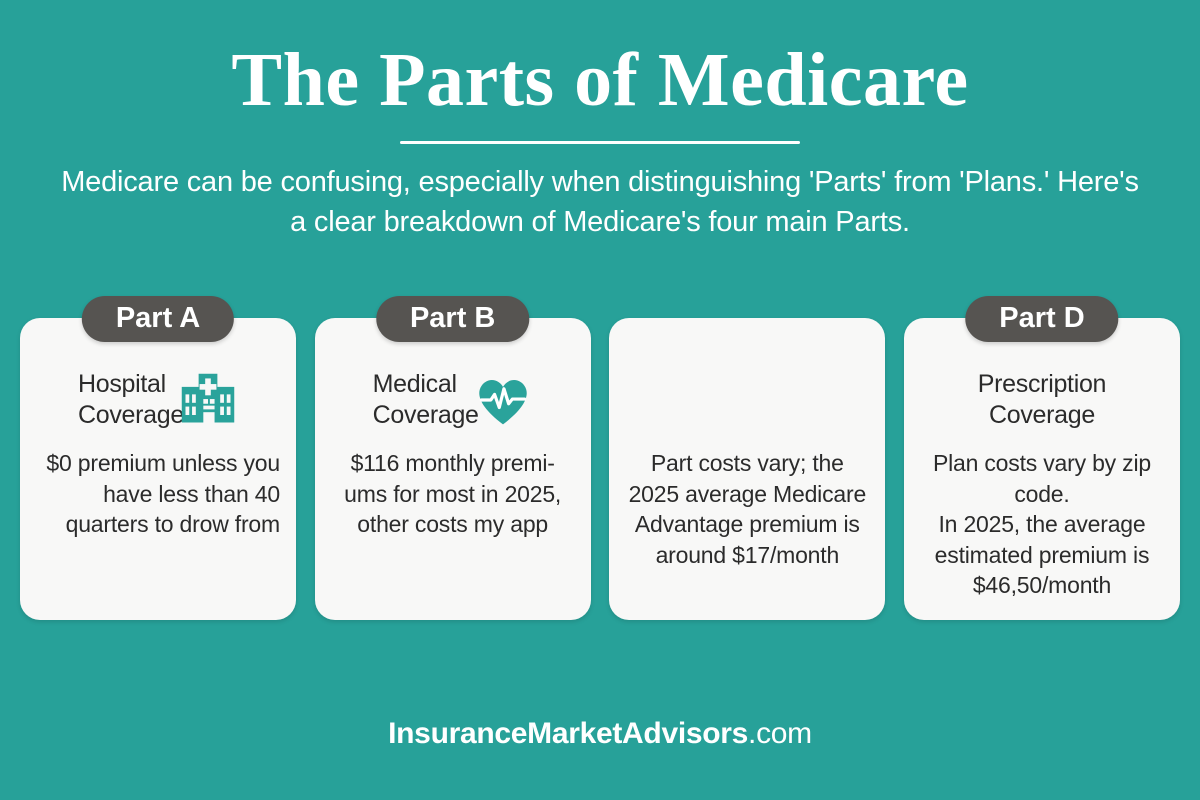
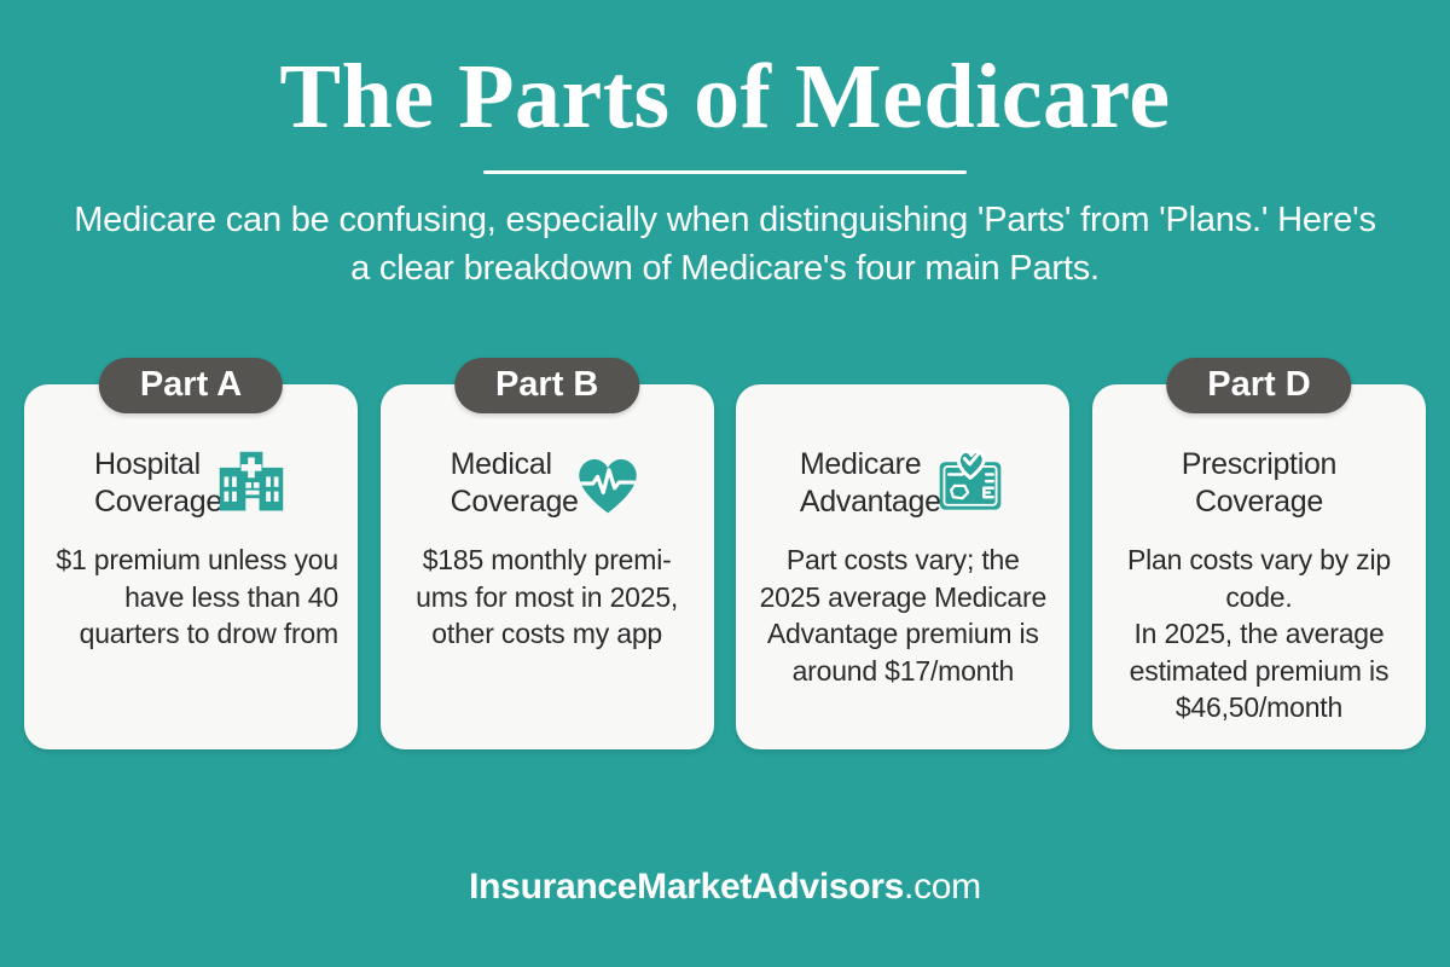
  The Parts of Medicare
  Medicare can be confusing, especially when distinguishing 'Parts' from 'Plans.' Here's a clear breakdown of Medicare's four main Parts.
  Part A
  Hospital
  Coverage
- $0 premium unless you have less than 40 quarters to drow from
+ $1 premium unless you have less than 40 quarters to drow from
  Part B
  Medical
  Coverage
- $116 monthly premi-ums for most in 2025, other costs my app
+ $185 monthly premi-ums for most in 2025, other costs my app
+ Medicare
+ Advantage
  Part costs vary; the 2025 average Medicare Advantage premium is around $17/month
  Part D
  Prescription
  Coverage
  Plan costs vary by zip code.
  In 2025, the average estimated premium is $46,50/month
  InsuranceMarketAdvisors.com
